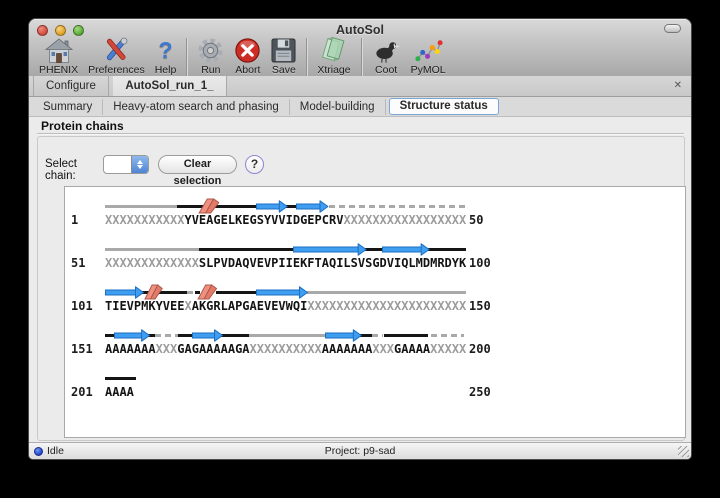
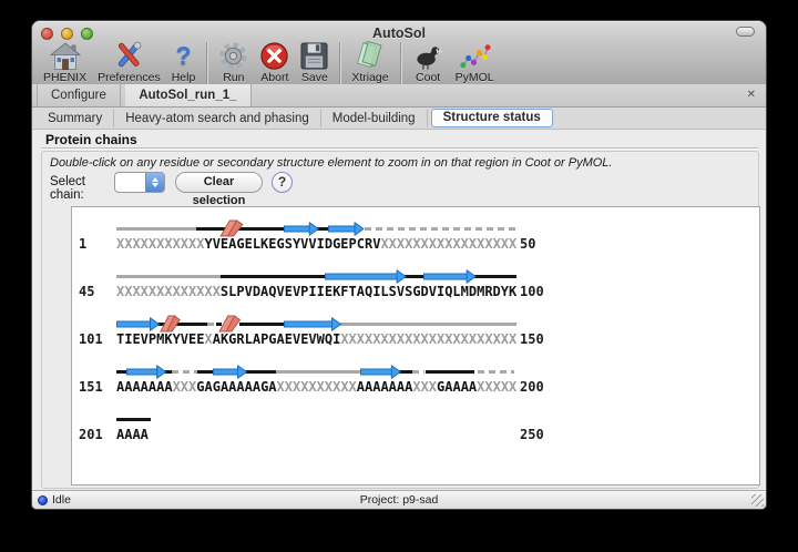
  AutoSol
  PHENIX
  Preferences
  ?
  Help
  Run
  Abort
  Save
  Xtriage
  Coot
  PyMOL
  Configure AutoSol_run_1_
  ✕
  Summary
  Heavy-atom search and phasing
  Model-building
  Structure status
  Protein chains
+ Double-click on any residue or secondary structure element to zoom in on that region in Coot or PyMOL.
  Select chain:
  Clear selection
  ?
  1
  50
  XXXXXXXXXXXYVEAGELKEGSYVVIDGEPCRVXXXXXXXXXXXXXXXXX
- 51
+ 45
  100
  XXXXXXXXXXXXXSLPVDAQVEVPIIEKFTAQILSVSGDVIQLMDMRDYK
  101
  150
  TIEVPMKYVEEXAKGRLAPGAEVEVWQIXXXXXXXXXXXXXXXXXXXXXX
  151
  200
  AAAAAAAXXXGAGAAAAAGAXXXXXXXXXXAAAAAAAXXXGAAAAXXXXX
  201
  250
  AAAA
  Idle
  Project: p9-sad
